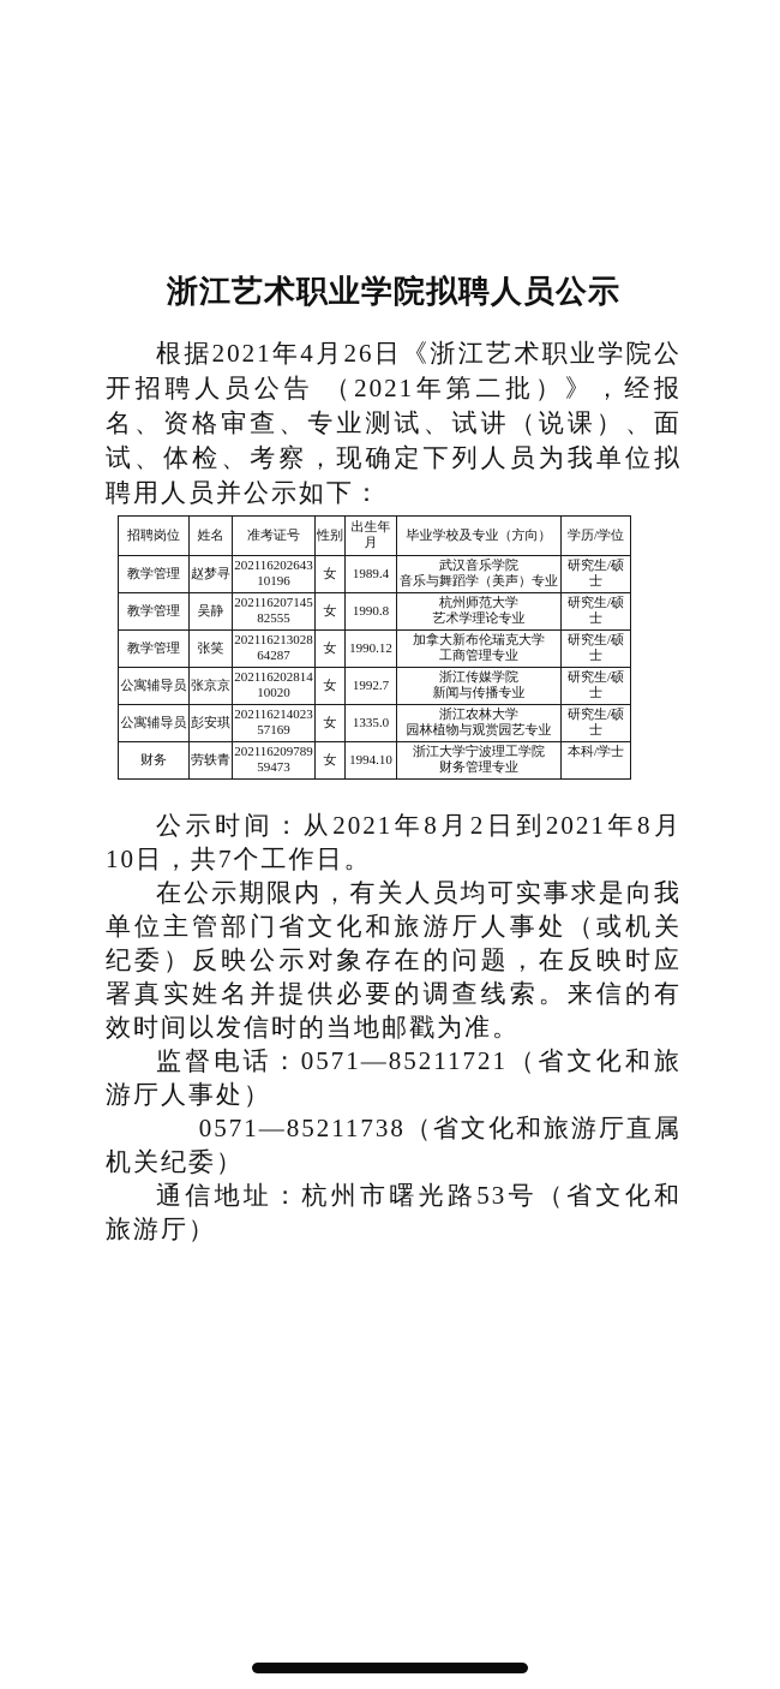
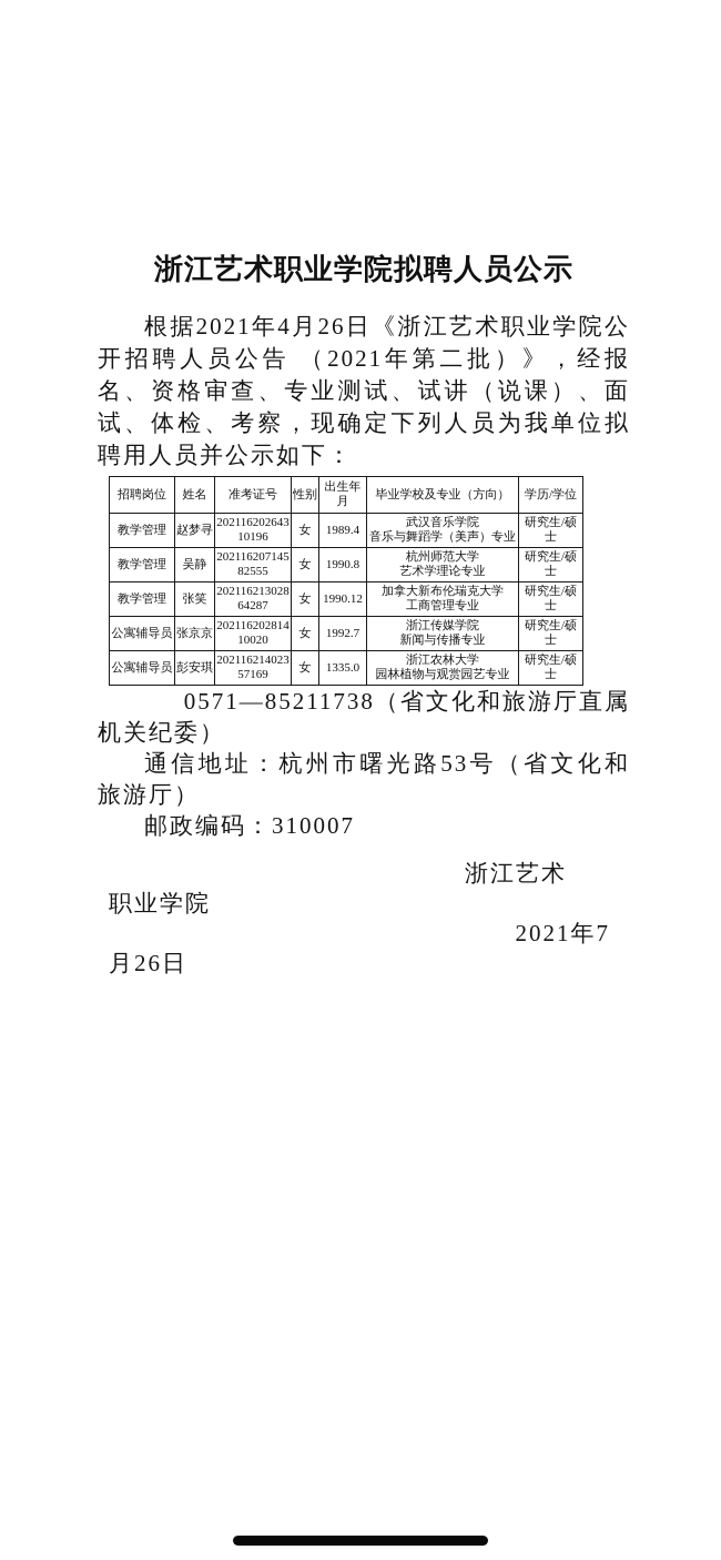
  浙江艺术职业学院拟聘人员公示
  根据2021年4月26日《浙江艺术职业学院公开招聘人员公告 （2021年第二批）》，经报名、资格审查、专业测试、试讲（说课）、面试、体检、考察，现确定下列人员为我单位拟聘用人员并公示如下：
  招聘岗位	姓名	准考证号	性别	出生年月	毕业学校及专业（方向）	学历/学位
  教学管理	赵梦寻	202116202643 10196	女	1989.4	武汉音乐学院 音乐与舞蹈学（美声）专业	研究生/硕士
  教学管理	吴静	202116207145 82555	女	1990.8	杭州师范大学 艺术学理论专业	研究生/硕士
  教学管理	张笑	202116213028 64287	女	1990.12	加拿大新布伦瑞克大学 工商管理专业	研究生/硕士
  公寓辅导员	张京京	202116202814 10020	女	1992.7	浙江传媒学院 新闻与传播专业	研究生/硕士
  公寓辅导员	彭安琪	202116214023 57169	女	1335.0	浙江农林大学 园林植物与观赏园艺专业	研究生/硕士
- 财务	劳轶青	202116209789 59473	女	1994.10	浙江大学宁波理工学院 财务管理专业	本科/学士
- 公示时间：从2021年8月2日到2021年8月10日，共7个工作日。
- 在公示期限内，有关人员均可实事求是向我单位主管部门省文化和旅游厅人事处（或机关纪委）反映公示对象存在的问题，在反映时应署真实姓名并提供必要的调查线索。来信的有效时间以发信时的当地邮戳为准。
- 监督电话：0571—85211721（省文化和旅游厅人事处）
  0571—85211738（省文化和旅游厅直属机关纪委）
  通信地址：杭州市曙光路53号（省文化和旅游厅）
+ 邮政编码：310007
+ 浙江艺术
+ 职业学院
+ 2021年7
+ 月26日
